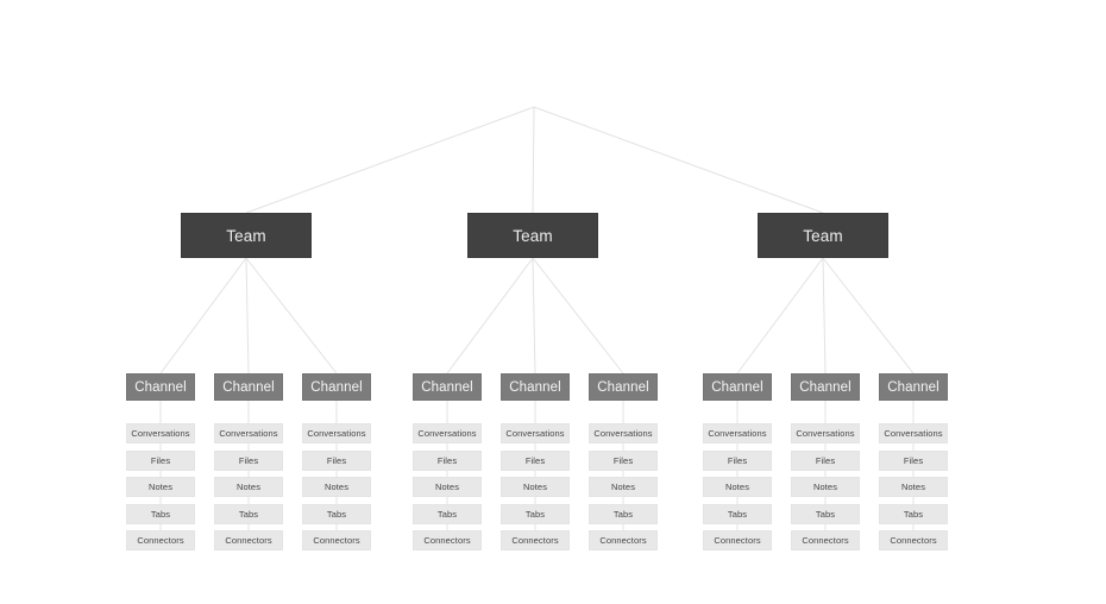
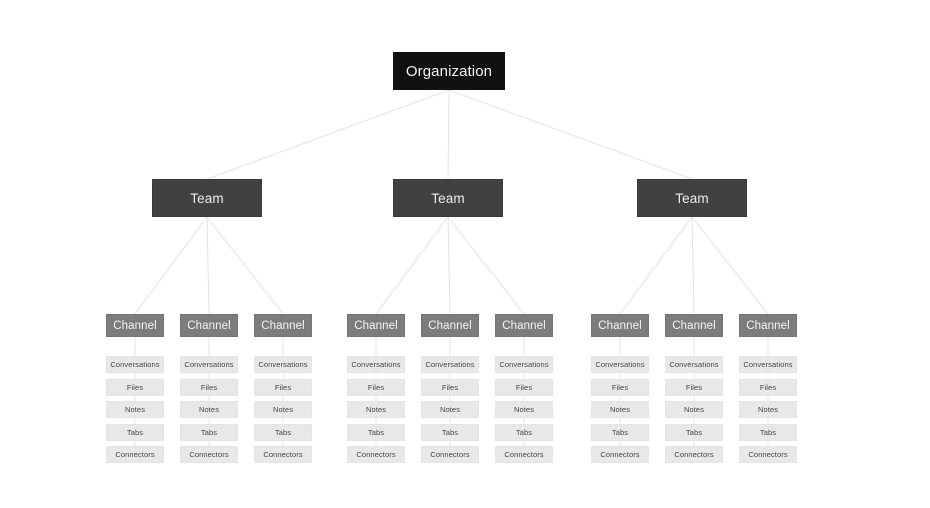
+ Organization
  Team
  Channel
  Conversations
  Files
  Notes
  Tabs
  Connectors
  Channel
  Conversations
  Files
  Notes
  Tabs
  Connectors
  Channel
  Conversations
  Files
  Notes
  Tabs
  Connectors
  Team
  Channel
  Conversations
  Files
  Notes
  Tabs
  Connectors
  Channel
  Conversations
  Files
  Notes
  Tabs
  Connectors
  Channel
  Conversations
  Files
  Notes
  Tabs
  Connectors
  Team
  Channel
  Conversations
  Files
  Notes
  Tabs
  Connectors
  Channel
  Conversations
  Files
  Notes
  Tabs
  Connectors
  Channel
  Conversations
  Files
  Notes
  Tabs
  Connectors
